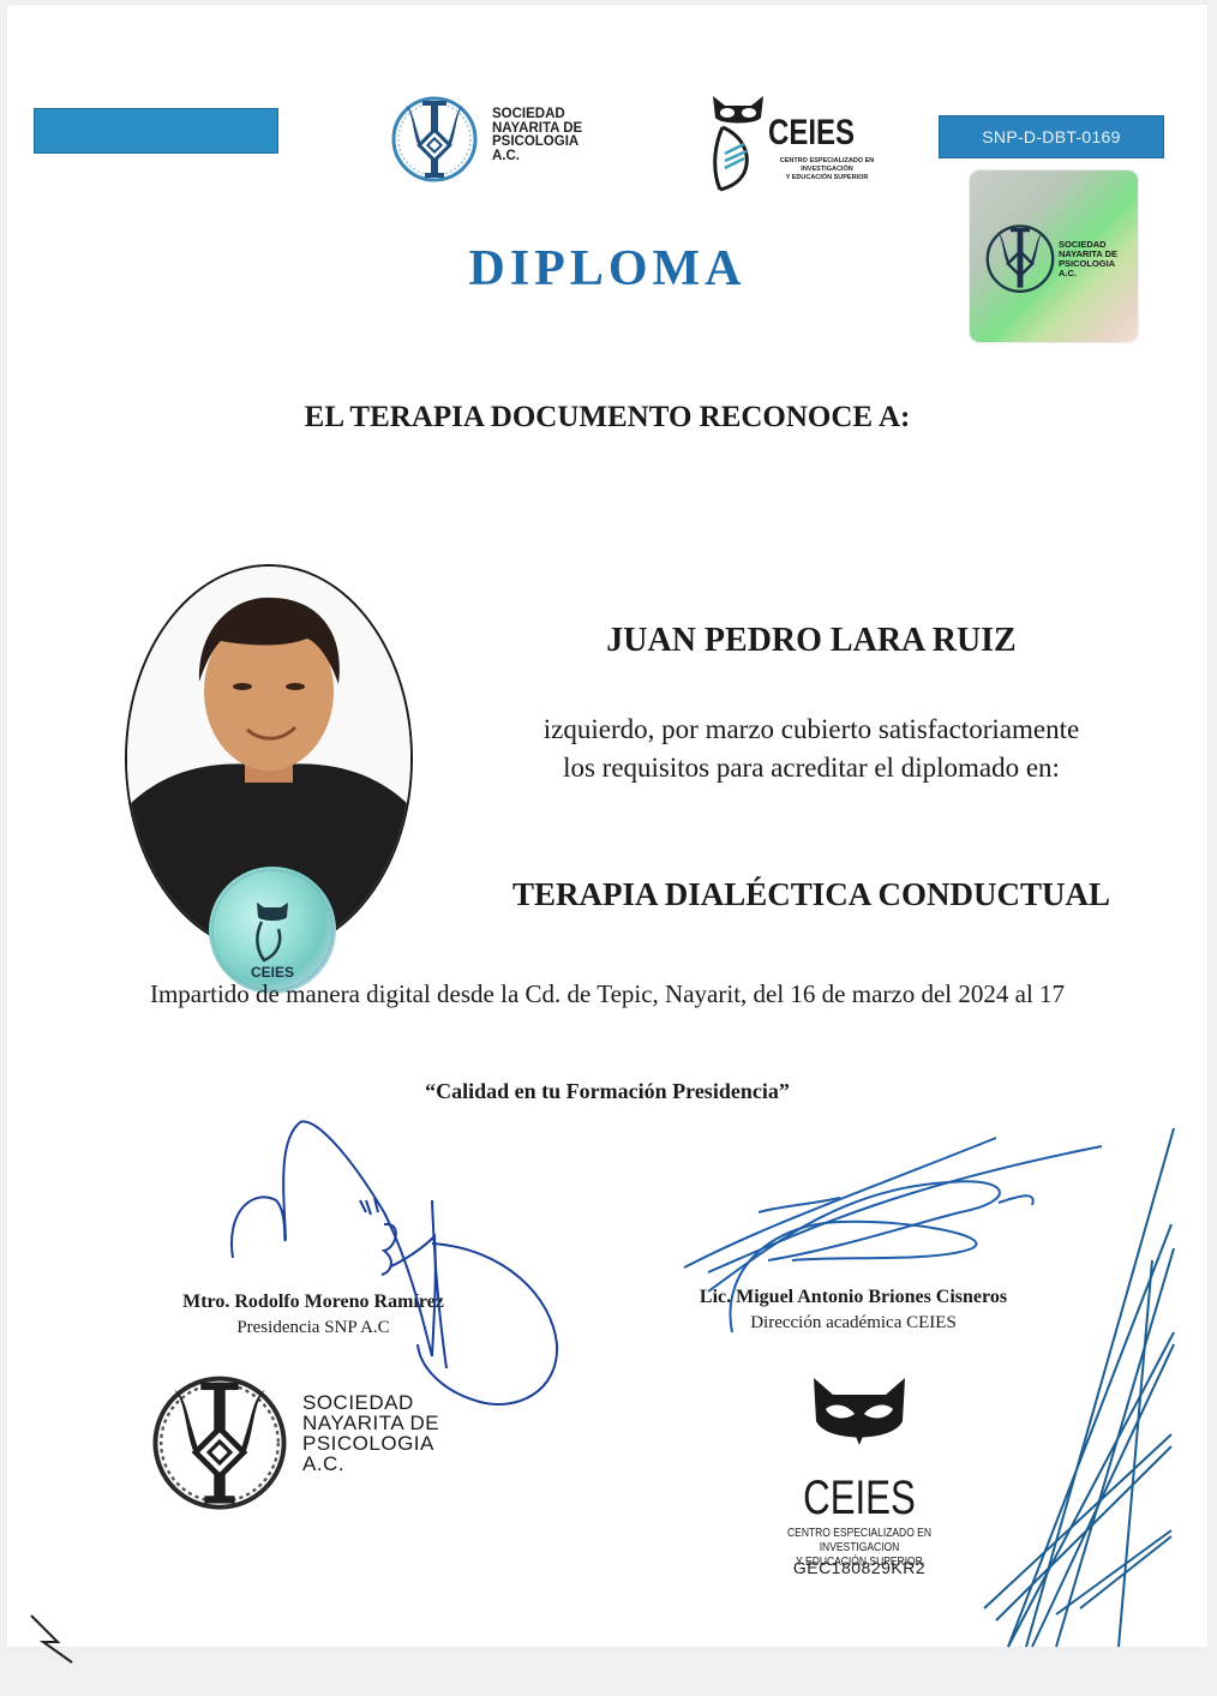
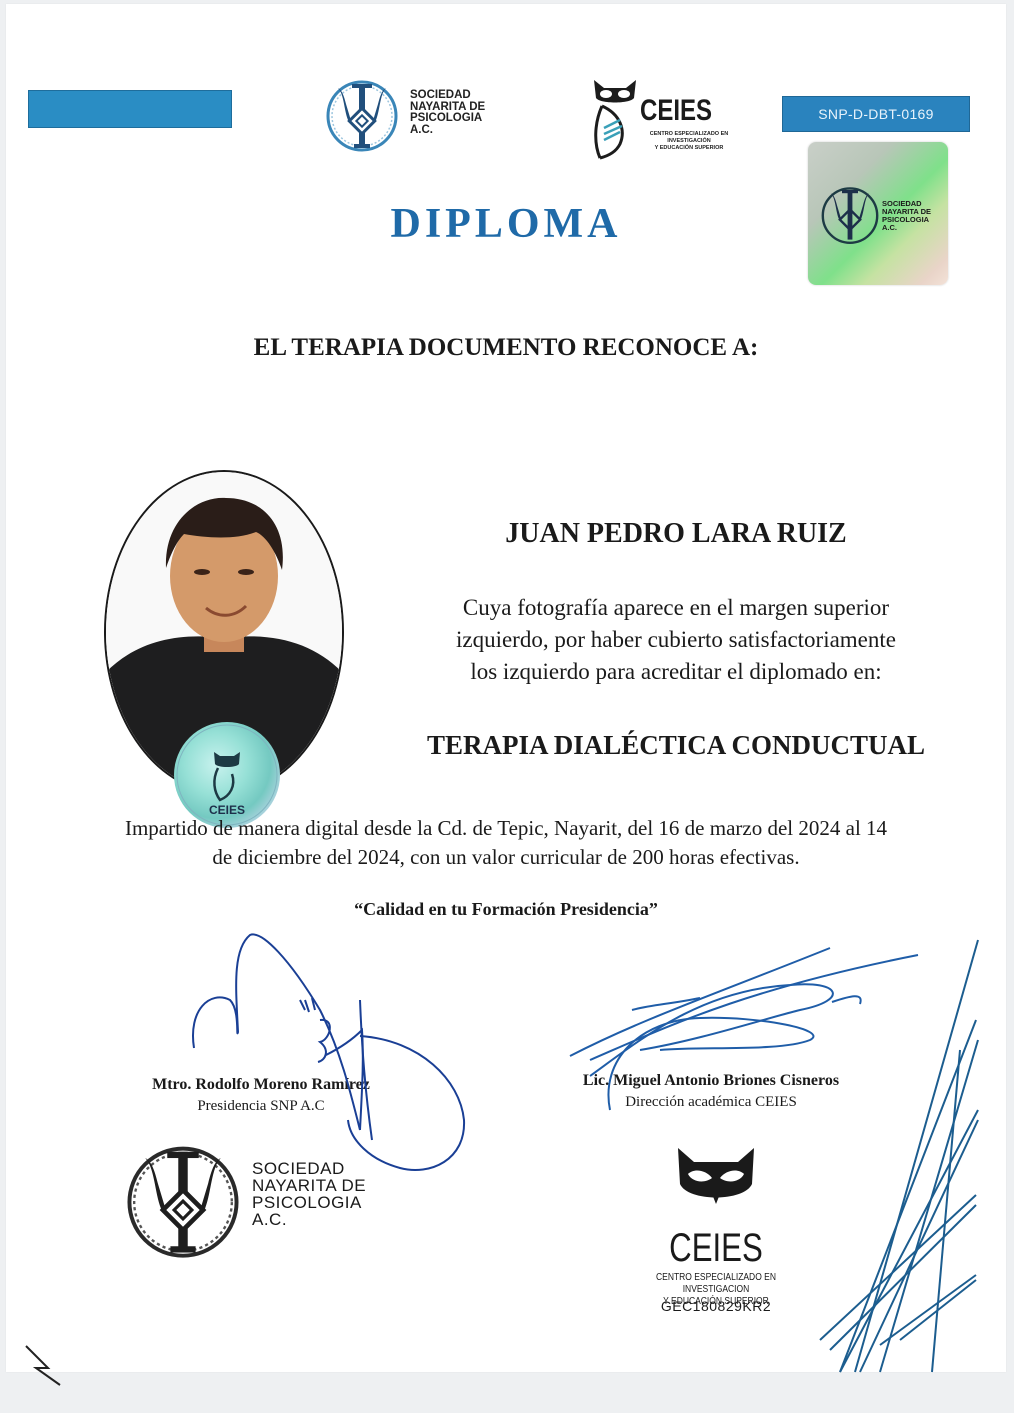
  SNP-D-DBT-0169
  SOCIEDAD
  NAYARITA DE
  PSICOLOGIA
  A.C.
  CEIES
  SOCIEDAD
  NAYARITA DE
  PSICOLOGIA
  A.C.
  DIPLOMA
  EL TERAPIA DOCUMENTO RECONOCE A:
  CEIES
  JUAN PEDRO LARA RUIZ
+ Cuya fotografía aparece en el margen superior
- izquierdo, por marzo cubierto satisfactoriamente
+ izquierdo, por haber cubierto satisfactoriamente
- los requisitos para acreditar el diplomado en:
+ los izquierdo para acreditar el diplomado en:
  TERAPIA DIALÉCTICA CONDUCTUAL
- Impartido de manera digital desde la Cd. de Tepic, Nayarit, del 16 de marzo del 2024 al 17
+ Impartido de manera digital desde la Cd. de Tepic, Nayarit, del 16 de marzo del 2024 al 14
+ de diciembre del 2024, con un valor curricular de 200 horas efectivas.
  “Calidad en tu Formación Presidencia”
  Mtro. Rodolfo Moreno Ramíre
  Presidencia SNP A.C
  Lic. Miguel Antonio Briones Cisneros
  Dirección académica CEIES
  SOCIEDAD
  NAYARITA DE
  PSICOLOGIA
  A.C.
  CEIES
  CENTRO ESPECIALIZADO EN INVESTIGACION
  Y EDUCACIÓN SUPERIOR
  GEC180829KR2
